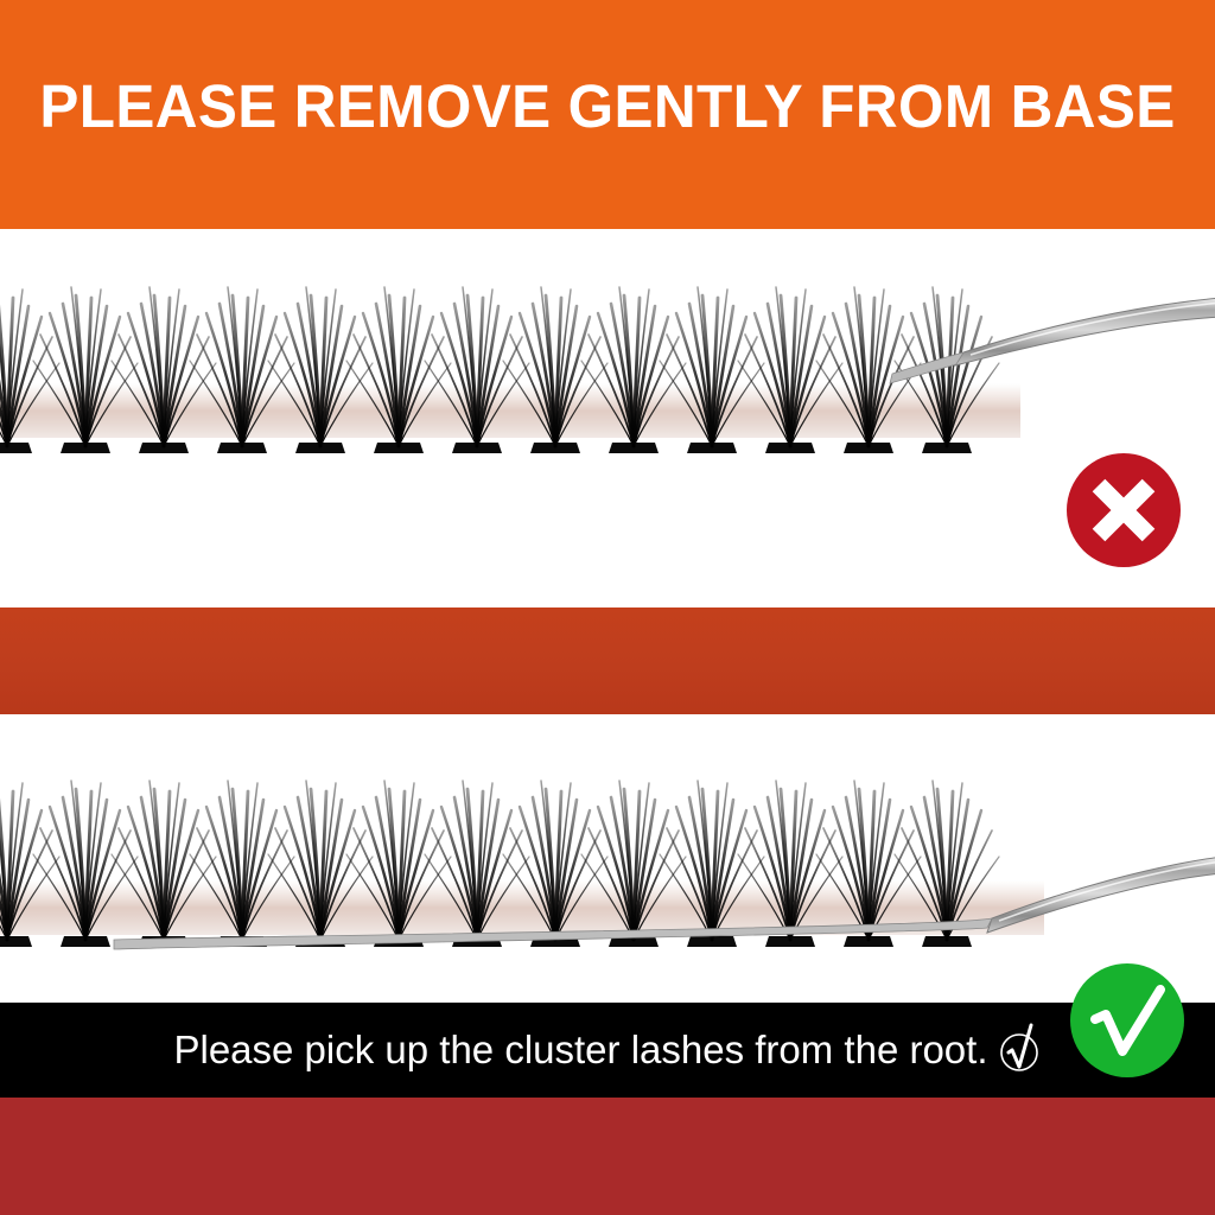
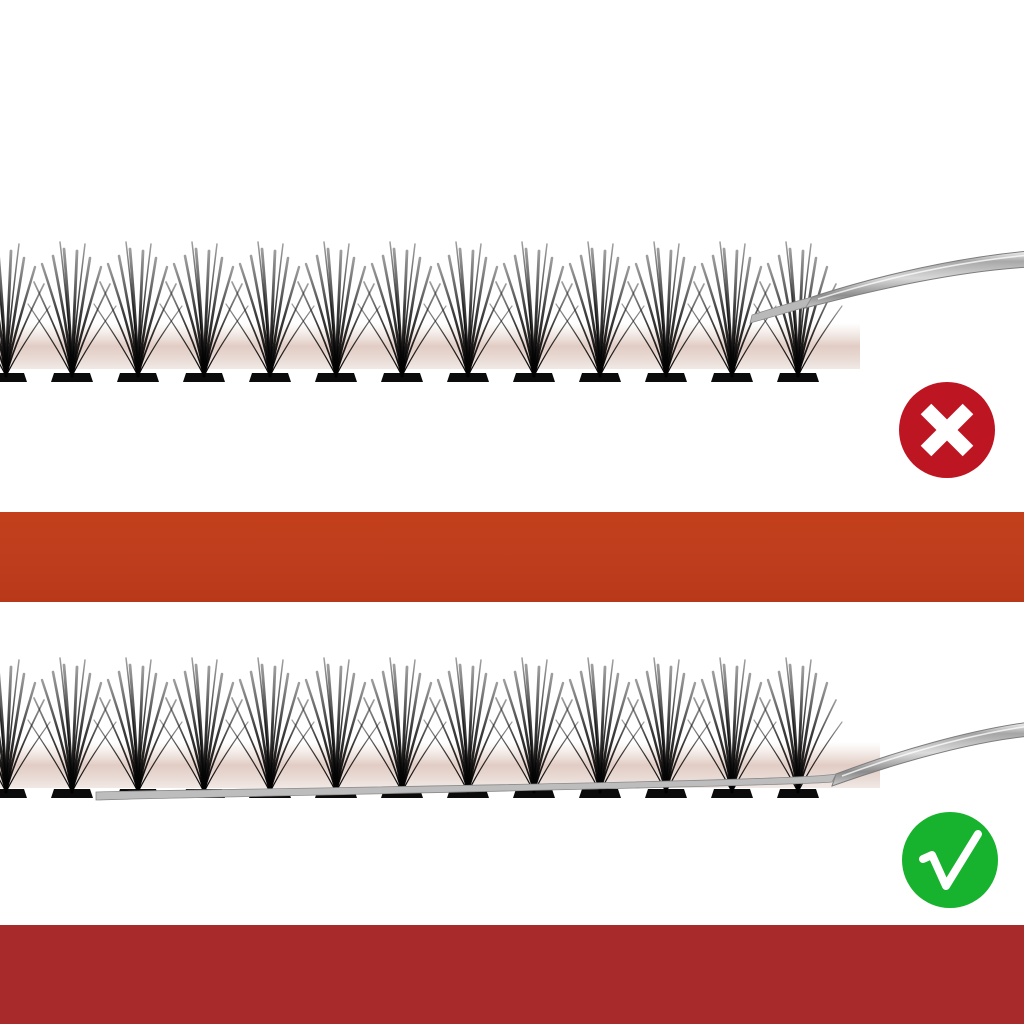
- PLEASE REMOVE GENTLY FROM BASE
- Please pick up the cluster lashes from the root.
